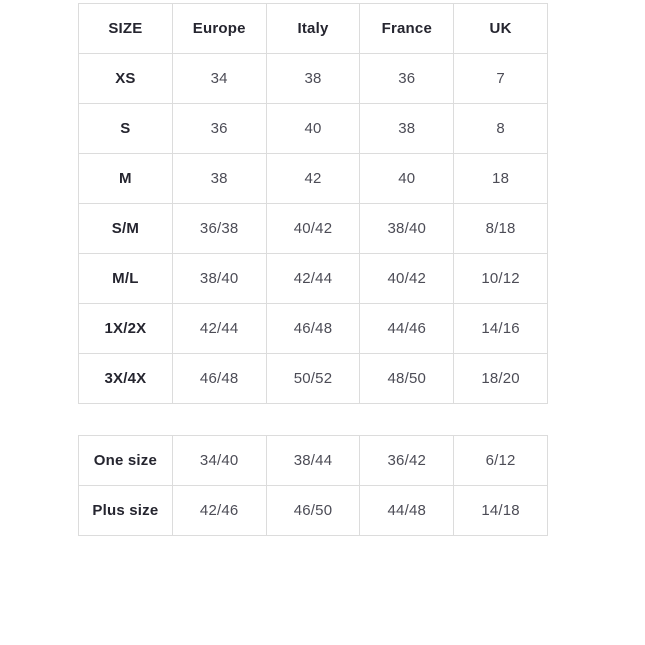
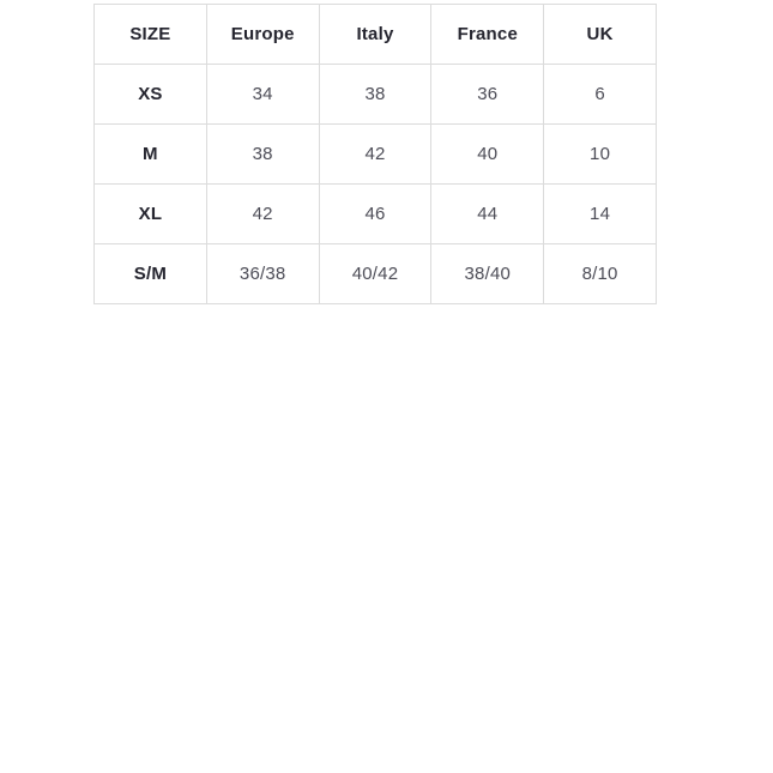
  SIZE	Europe	Italy	France	UK
- XS	34	38	36	7
+ XS	34	38	36	6
- S	36	40	38	8
- M	38	42	40	18
+ M	38	42	40	10
+ XL	42	46	44	14
- S/M	36/38	40/42	38/40	8/18
+ S/M	36/38	40/42	38/40	8/10
- M/L	38/40	42/44	40/42	10/12
- 1X/2X	42/44	46/48	44/46	14/16
- 3X/4X	46/48	50/52	48/50	18/20
- One size	34/40	38/44	36/42	6/12
- Plus size	42/46	46/50	44/48	14/18
